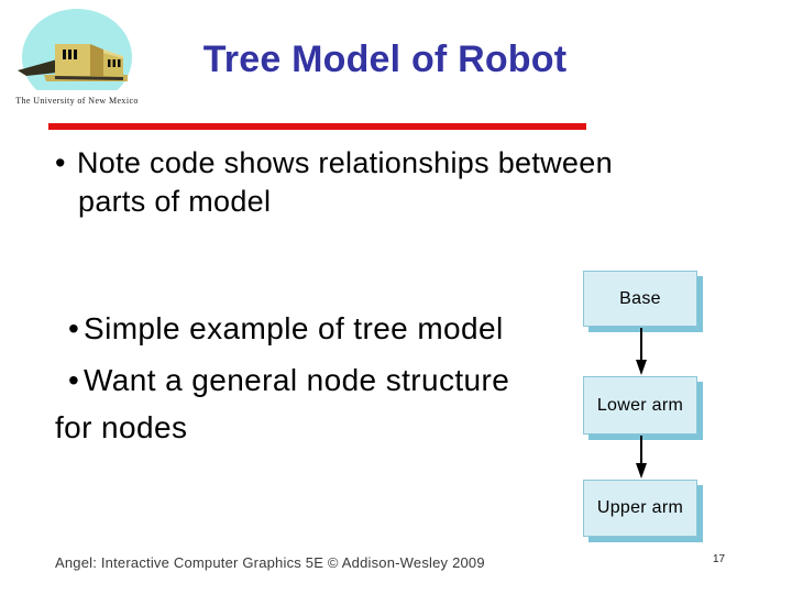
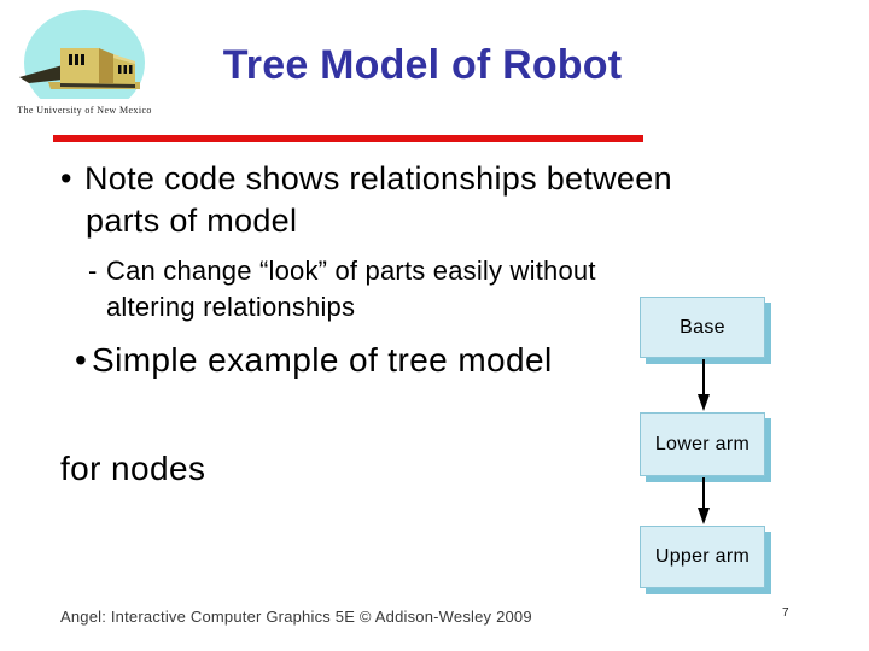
  The University of New Mexico
  Tree Model of Robot
  • Note code shows relationships between
  parts of model
+ - Can change “look” of parts easily without
+ altering relationships
  • Simple example of tree model
- • Want a general node structure
  for nodes
  Base
  Lower arm
  Upper arm
  Angel: Interactive Computer Graphics 5E © Addison-Wesley 2009
- 17
+ 7
